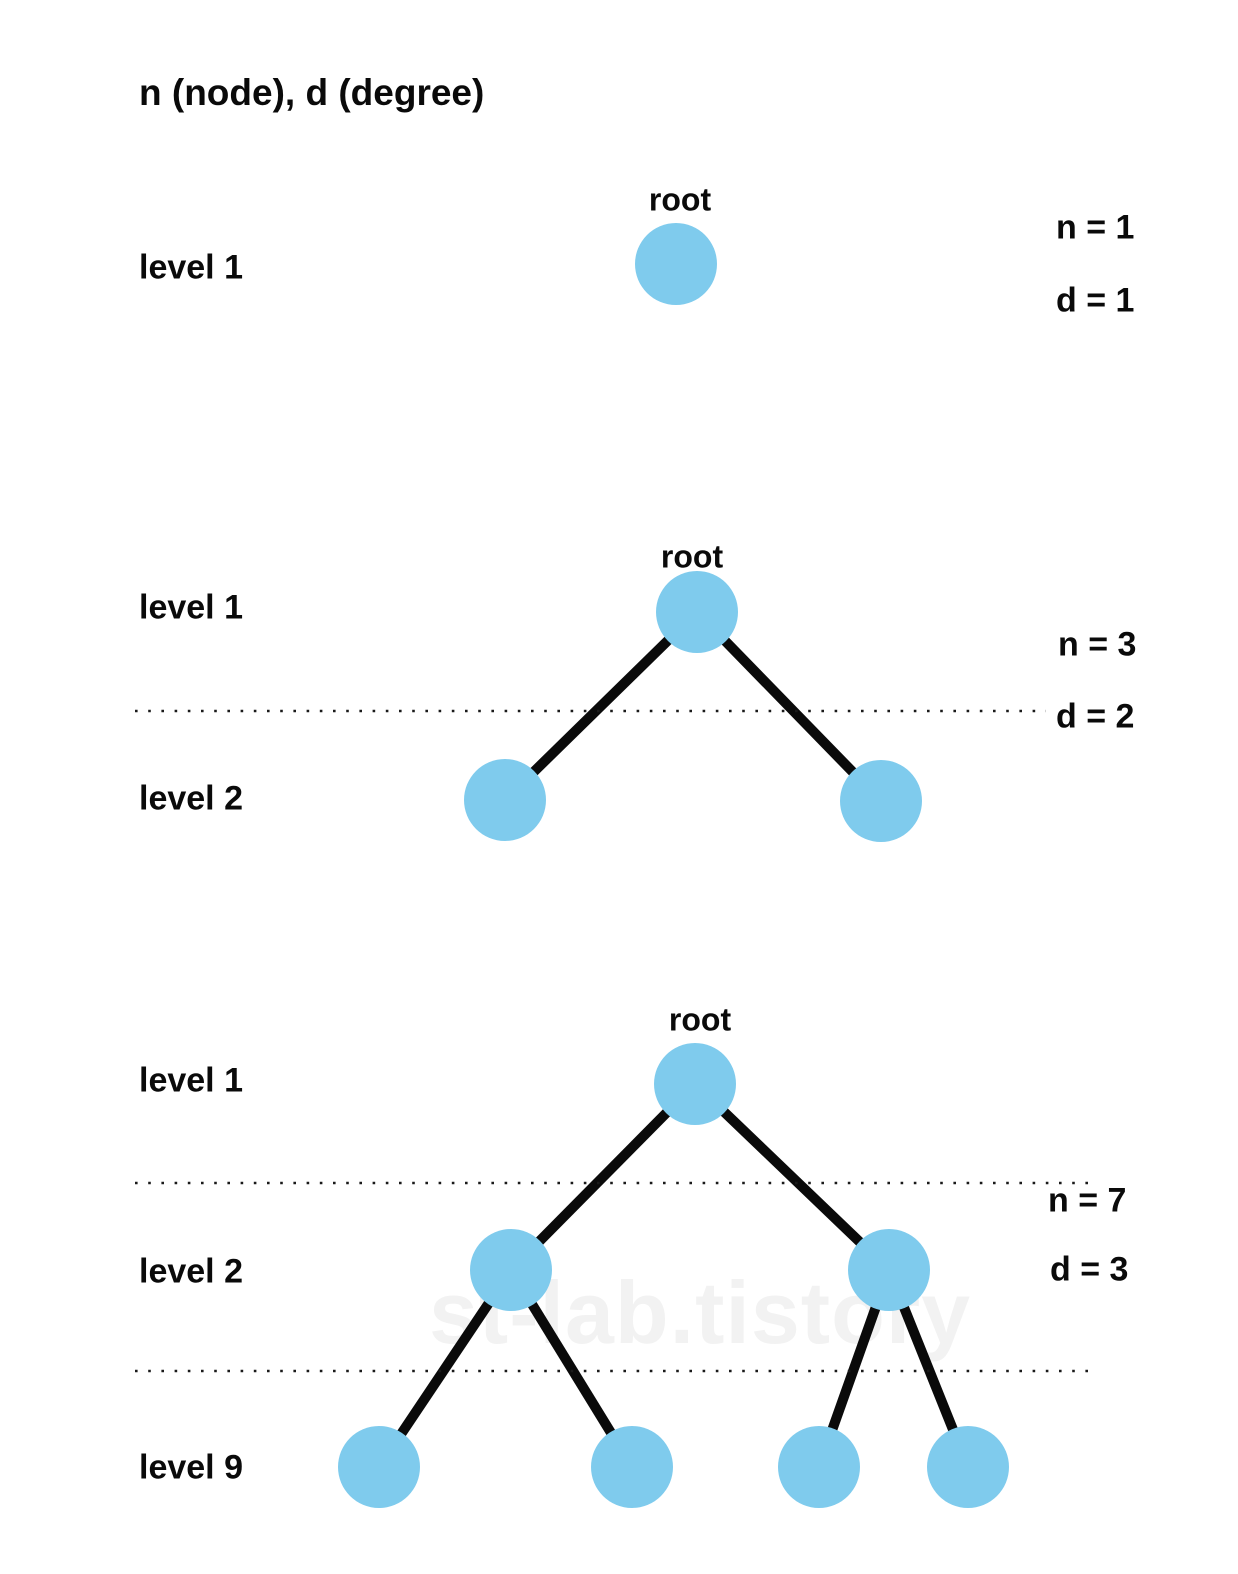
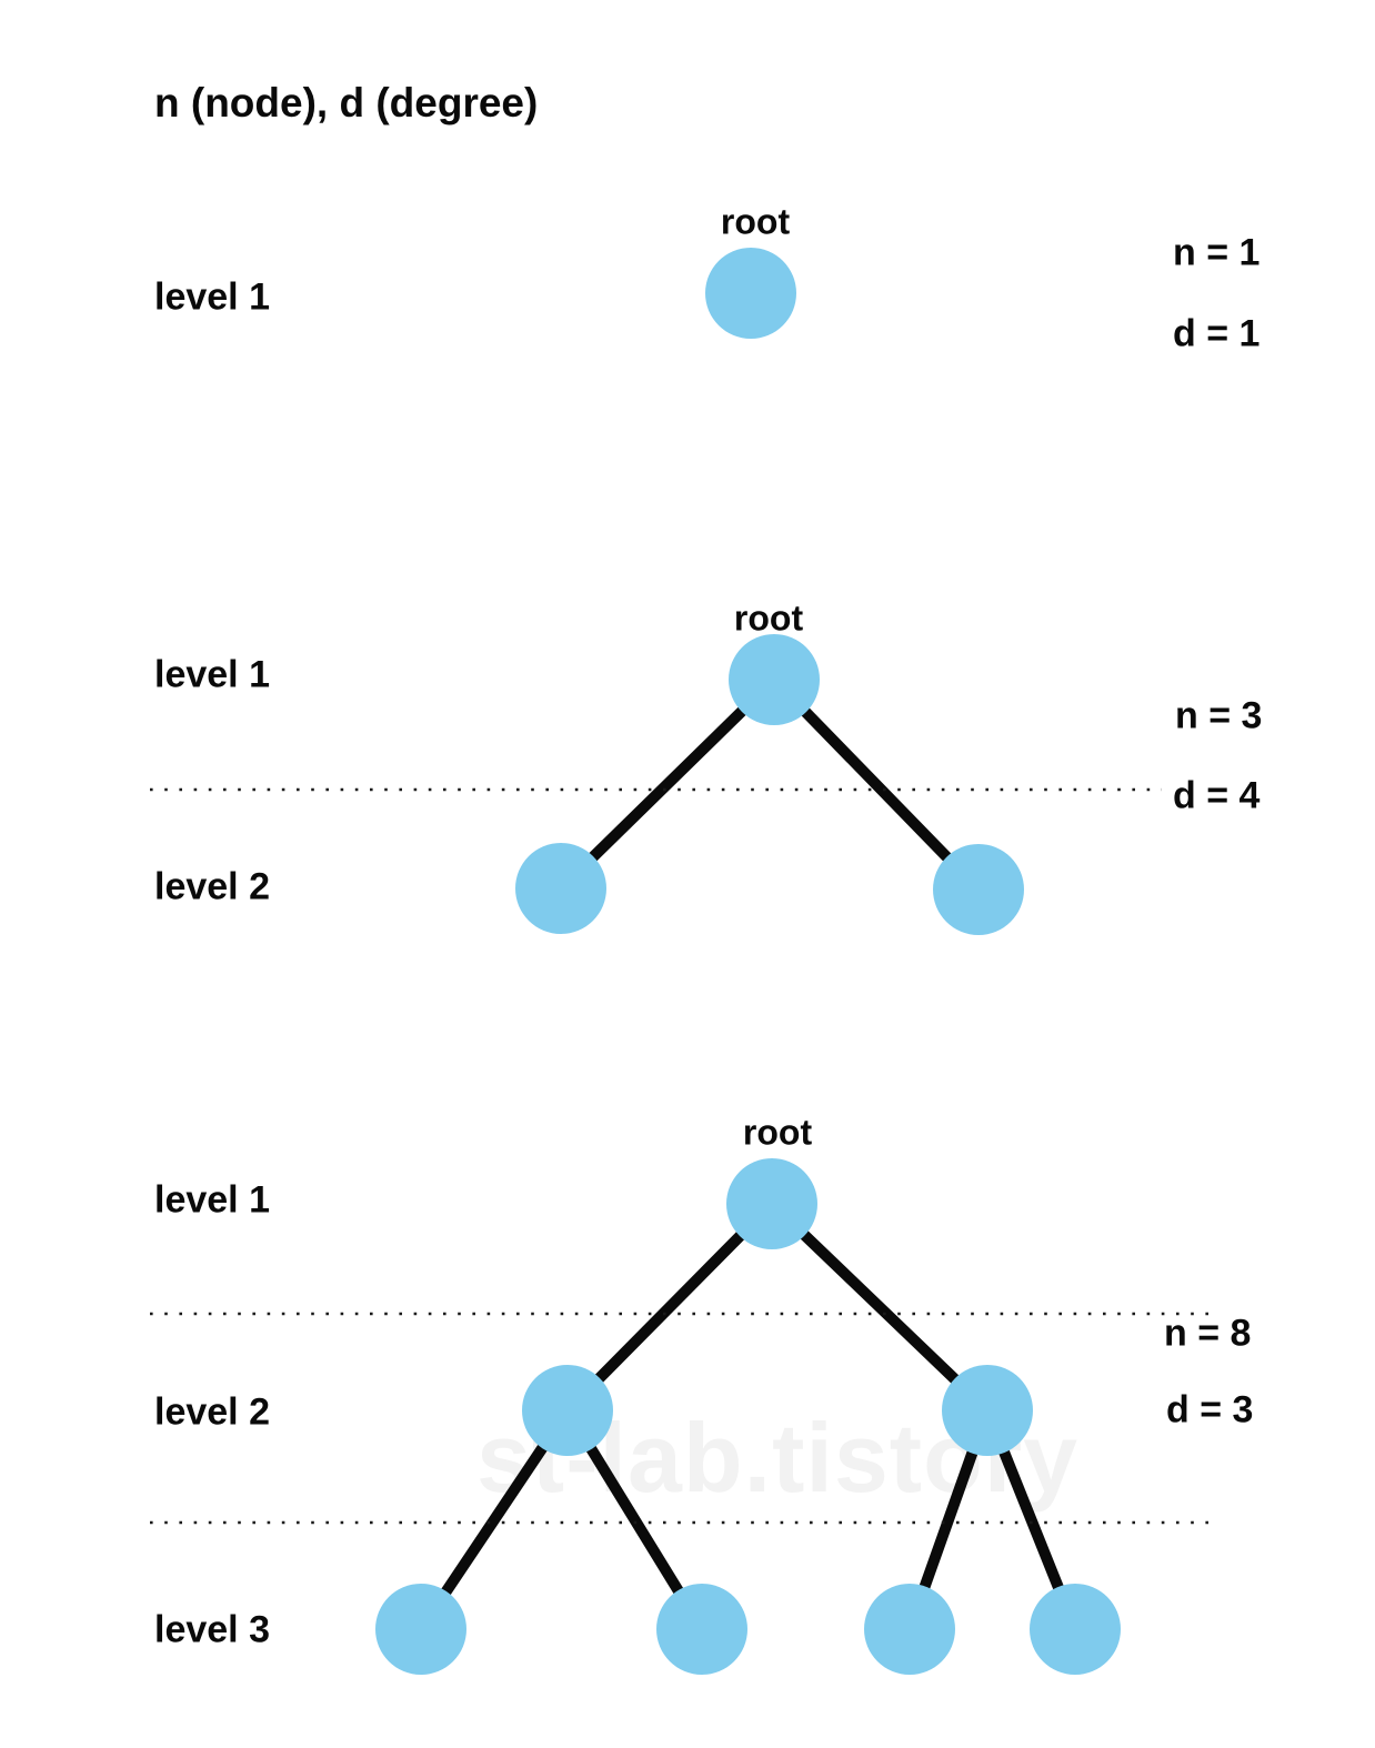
  st-lab.tistoy
  n (node), d (degree)
  level 1
  root
  n = 1
  d = 1
  level 1
  root
  n = 3
- d = 2
+ d = 4
  level 2
  level 1
  root
- n = 7
+ n = 8
  d = 3
  level 2
- level 9
+ level 3
